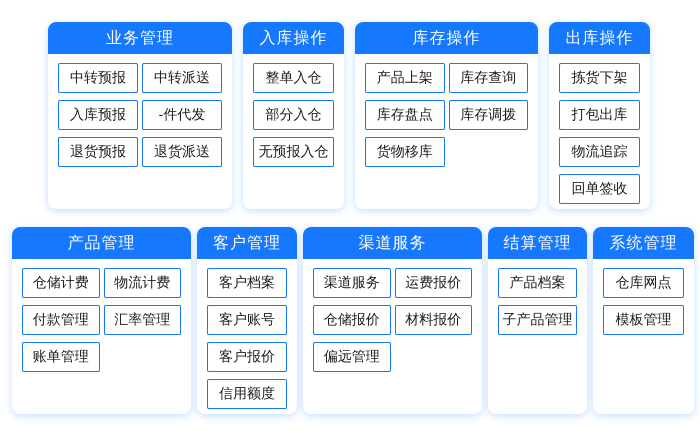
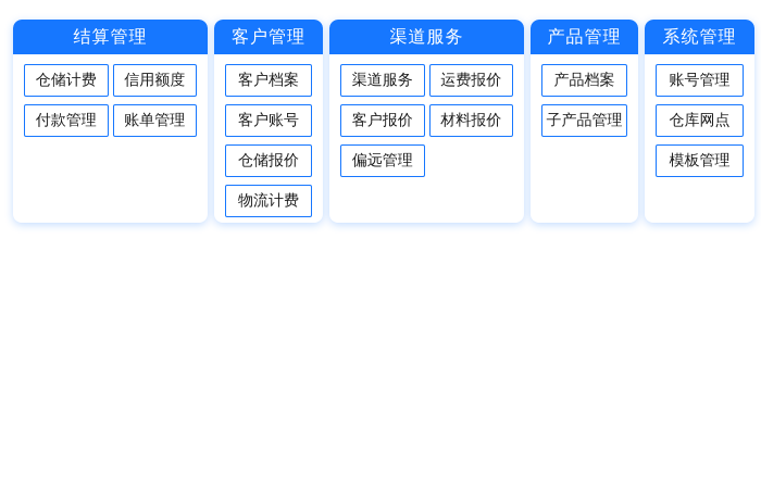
- 业务管理
- 中转预报
- 中转派送
- 入库预报
- -件代发
- 退货预报
- 退货派送
- 入库操作
- 整单入仓
- 部分入仓
- 无预报入仓
- 库存操作
- 产品上架
- 库存查询
- 库存盘点
- 库存调拨
- 货物移库
- 出库操作
- 拣货下架
- 打包出库
- 物流追踪
- 回单签收
- 产品管理
+ 结算管理
  仓储计费
- 物流计费
+ 信用额度
  付款管理
- 汇率管理
  账单管理
  客户管理
  客户档案
  客户账号
- 客户报价
+ 仓储报价
- 信用额度
+ 物流计费
  渠道服务
  渠道服务
  运费报价
- 仓储报价
+ 客户报价
  材料报价
  偏远管理
- 结算管理
+ 产品管理
  产品档案
  子产品管理
  系统管理
+ 账号管理
  仓库网点
  模板管理
